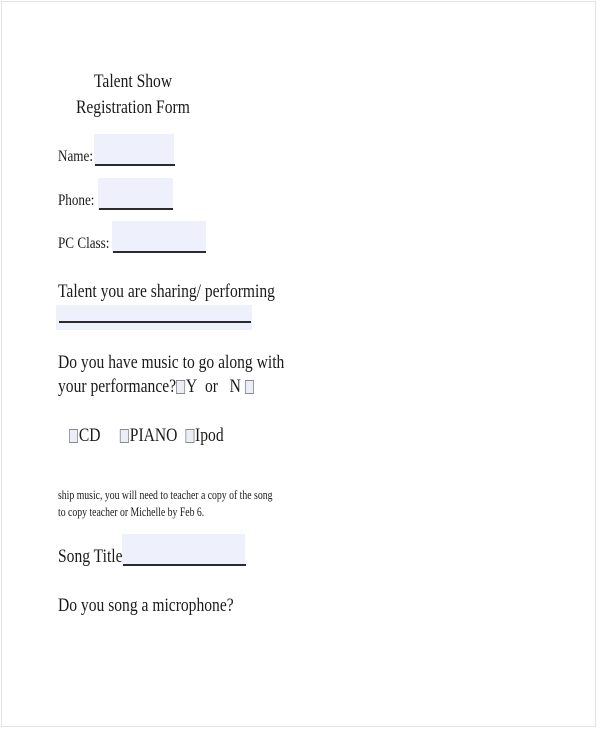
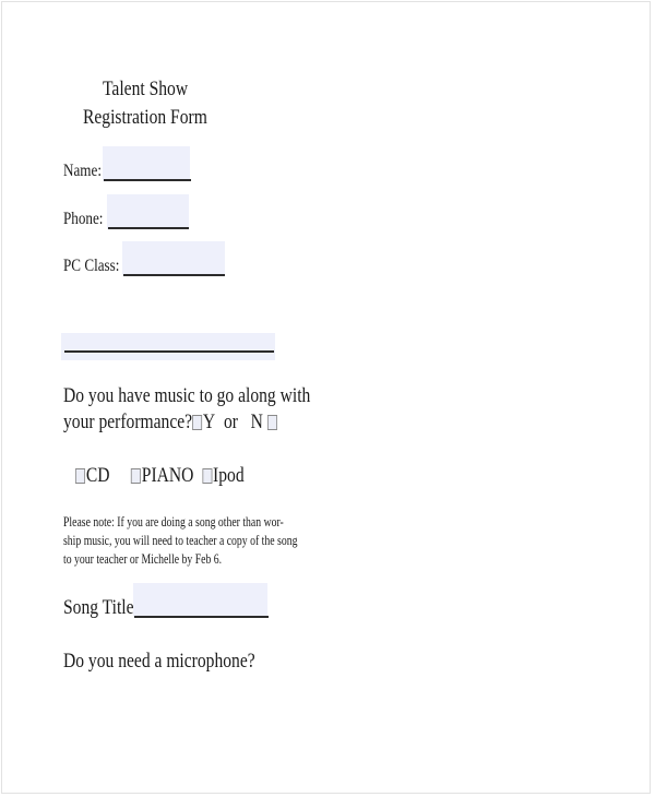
  Talent Show
  Registration Form
  Name:
  Phone:
  PC Class:
- Talent you are sharing/ performing
  Do you have music to go along with
  your performance? Y or N
  CD PIANO Ipod
+ Please note: If you are doing a song other than wor-
  ship music, you will need to teacher a copy of the song
- to copy teacher or Michelle by Feb 6.
+ to your teacher or Michelle by Feb 6.
  Song Title
- Do you song a microphone?
+ Do you need a microphone?
